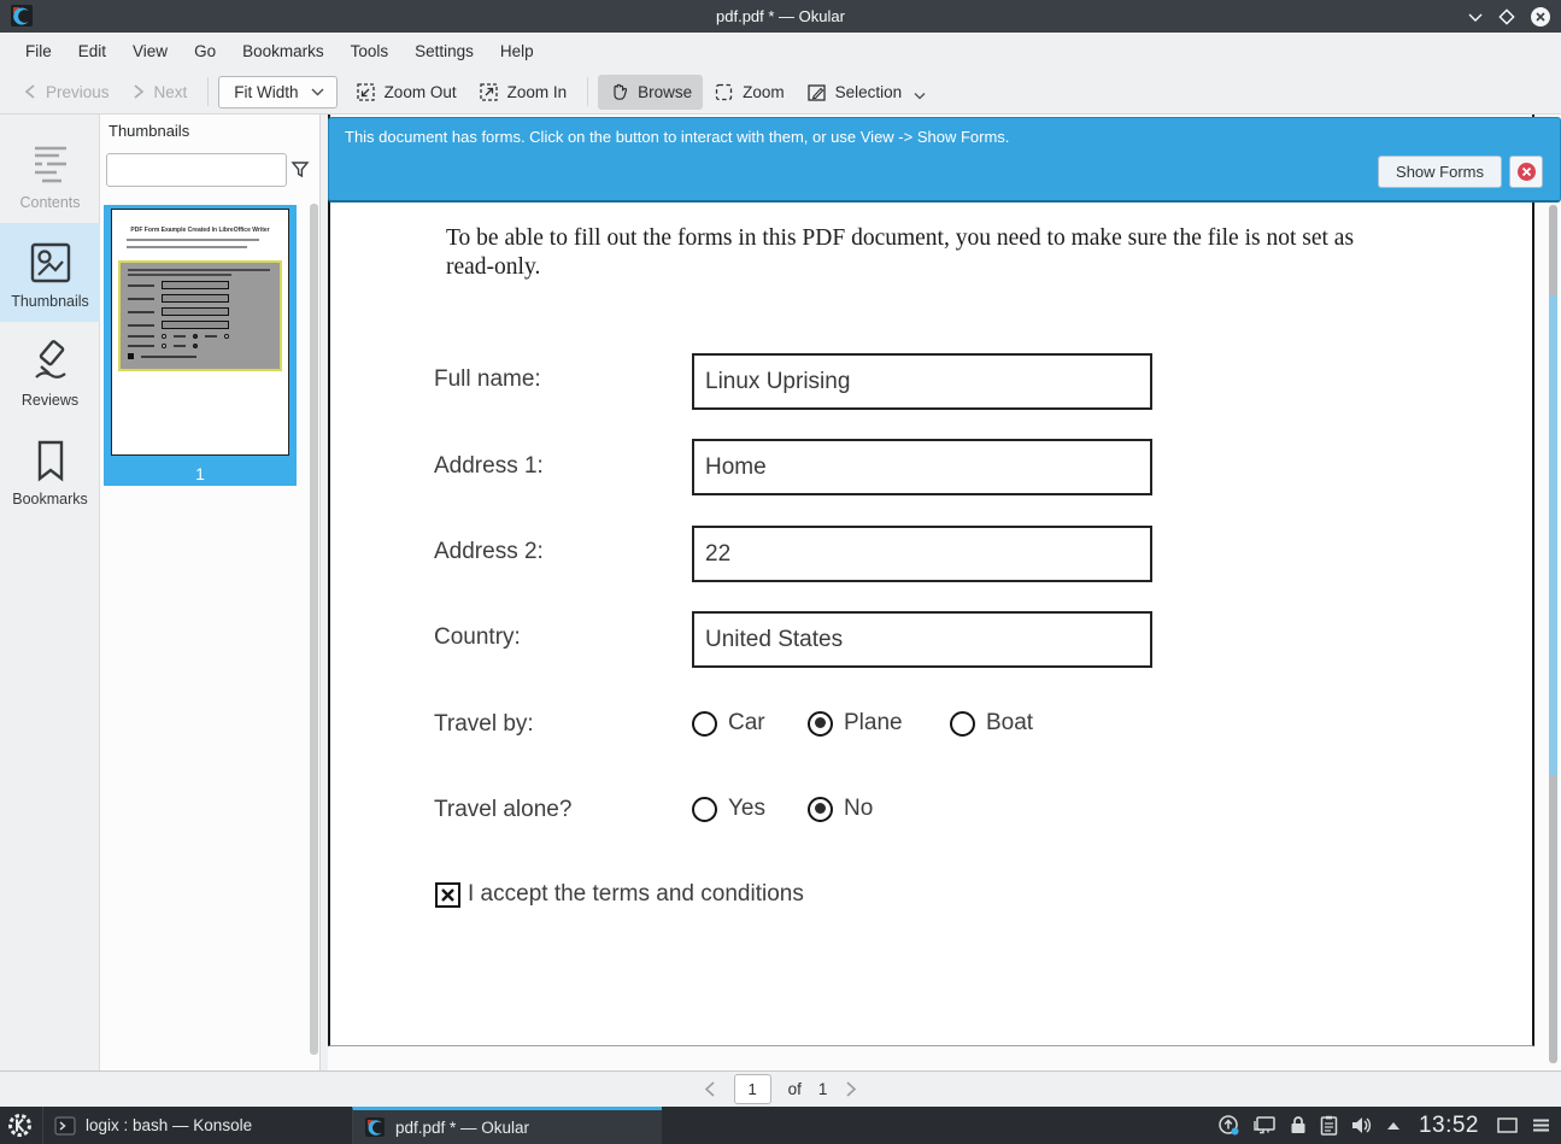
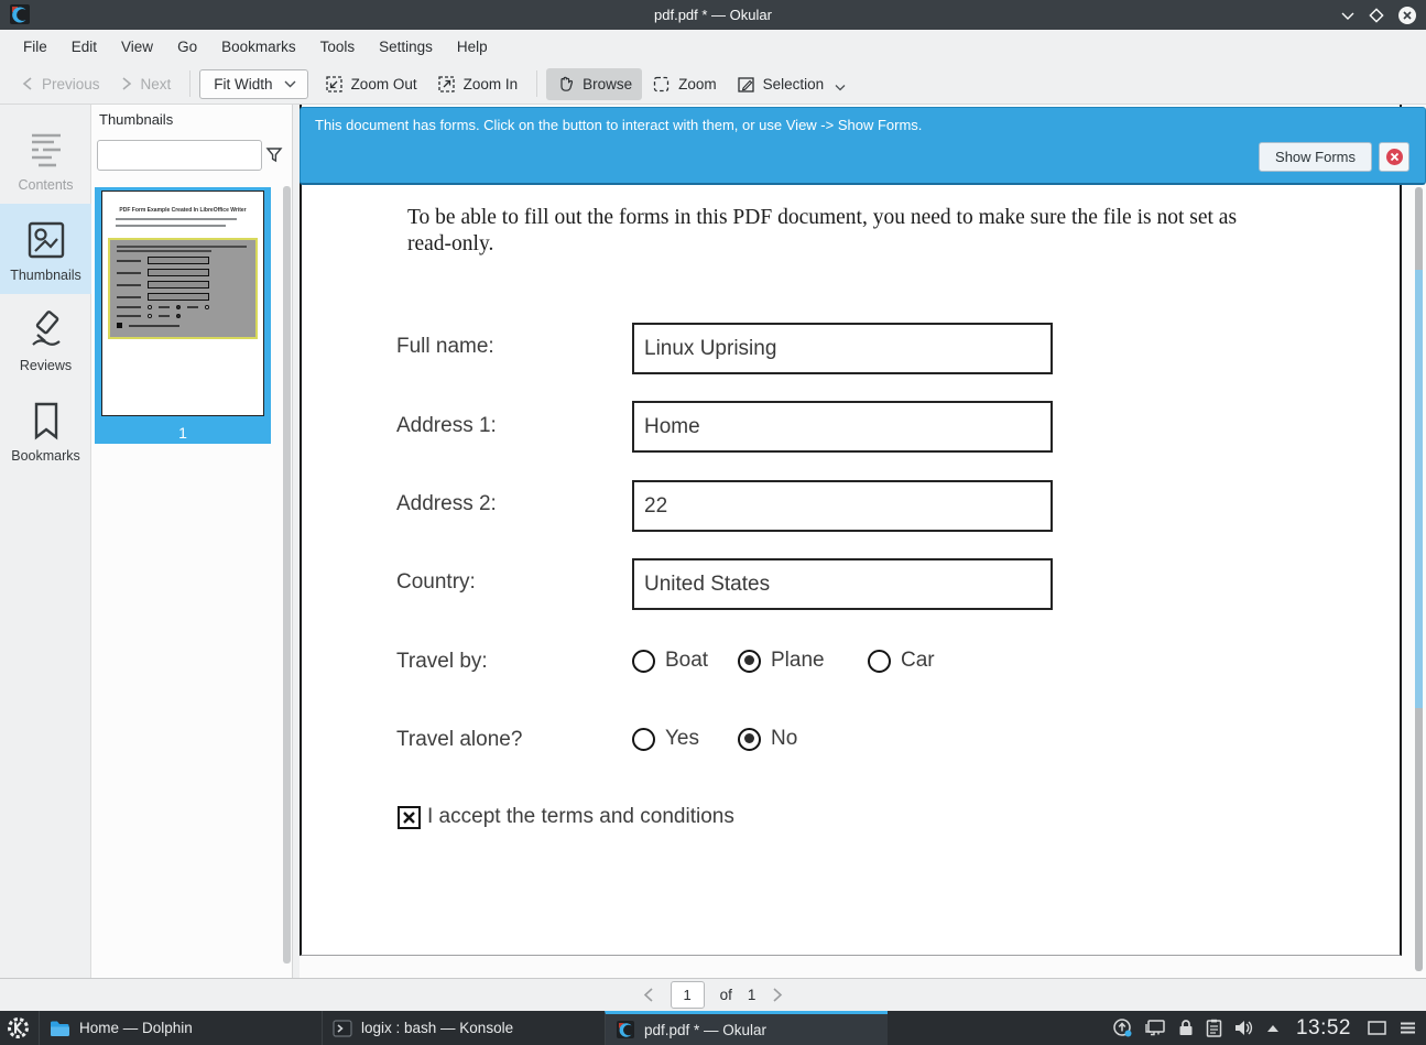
  pdf.pdf * — Okular
  File
  Edit
  View
  Go
  Bookmarks
  Tools
  Settings
  Help
  Previous
  Next
  Fit Width
  Zoom Out
  Zoom In
  Browse
  Zoom
  Selection
  Contents
  Thumbnails
  Reviews
  Bookmarks
  Thumbnails
  1
  To be able to fill out the forms in this PDF document, you need to make sure the file is not set as read-only.
  Full name:
  Linux Uprising
  Address 1:
  Home
  Address 2:
  22
  Country:
  United States
  Travel by:
- Car
+ Boat
  Plane
- Boat
+ Car
  Travel alone?
  Yes
  No
  I accept the terms and conditions
  This document has forms. Click on the button to interact with them, or use View -> Show Forms.
  Show Forms
  1
  of
  1
+ Home — Dolphin
  logix : bash — Konsole
  pdf.pdf * — Okular
  13:52
